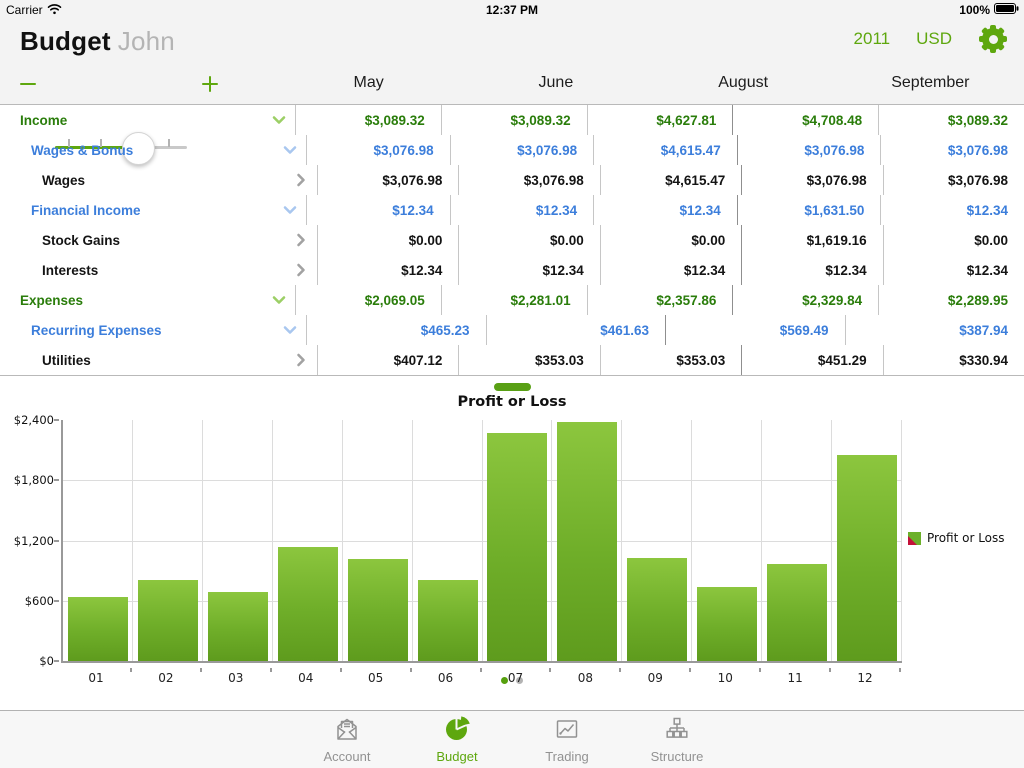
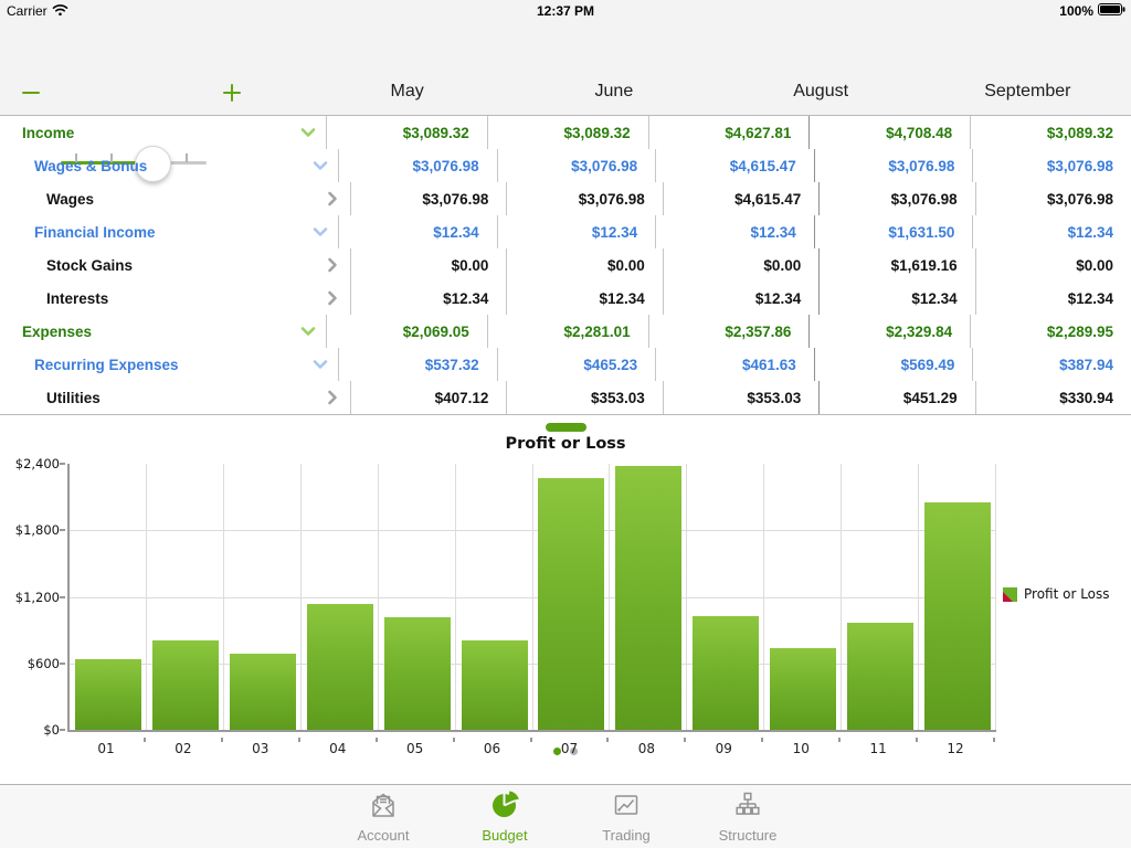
  Carrier
  12:37 PM
  100%
- Budget John
- 2011
- USD
  May
  June
  August
  September
  Income
  $3,089.32
  $3,089.32
  $4,627.81
  $4,708.48
  $3,089.32
  Wages & Bonus
  $3,076.98
  $3,076.98
  $4,615.47
  $3,076.98
  $3,076.98
  Wages
  $3,076.98
  $3,076.98
  $4,615.47
  $3,076.98
  $3,076.98
  Financial Income
  $12.34
  $12.34
  $12.34
  $1,631.50
  $12.34
  Stock Gains
  $0.00
  $0.00
  $0.00
  $1,619.16
  $0.00
  Interests
  $12.34
  $12.34
  $12.34
  $12.34
  $12.34
  Expenses
  $2,069.05
  $2,281.01
  $2,357.86
  $2,329.84
  $2,289.95
  Recurring Expenses
+ $537.32
  $465.23
  $461.63
  $569.49
  $387.94
  Utilities
  $407.12
  $353.03
  $353.03
  $451.29
  $330.94
  Profit or Loss
  Profit or Loss
  $2,400
  $1,800
  $1,200
  $600
  $0
  01
  02
  03
  04
  05
  06
  07
  08
  09
  10
  11
  12
  Account
  Budget
  Trading
  Structure
